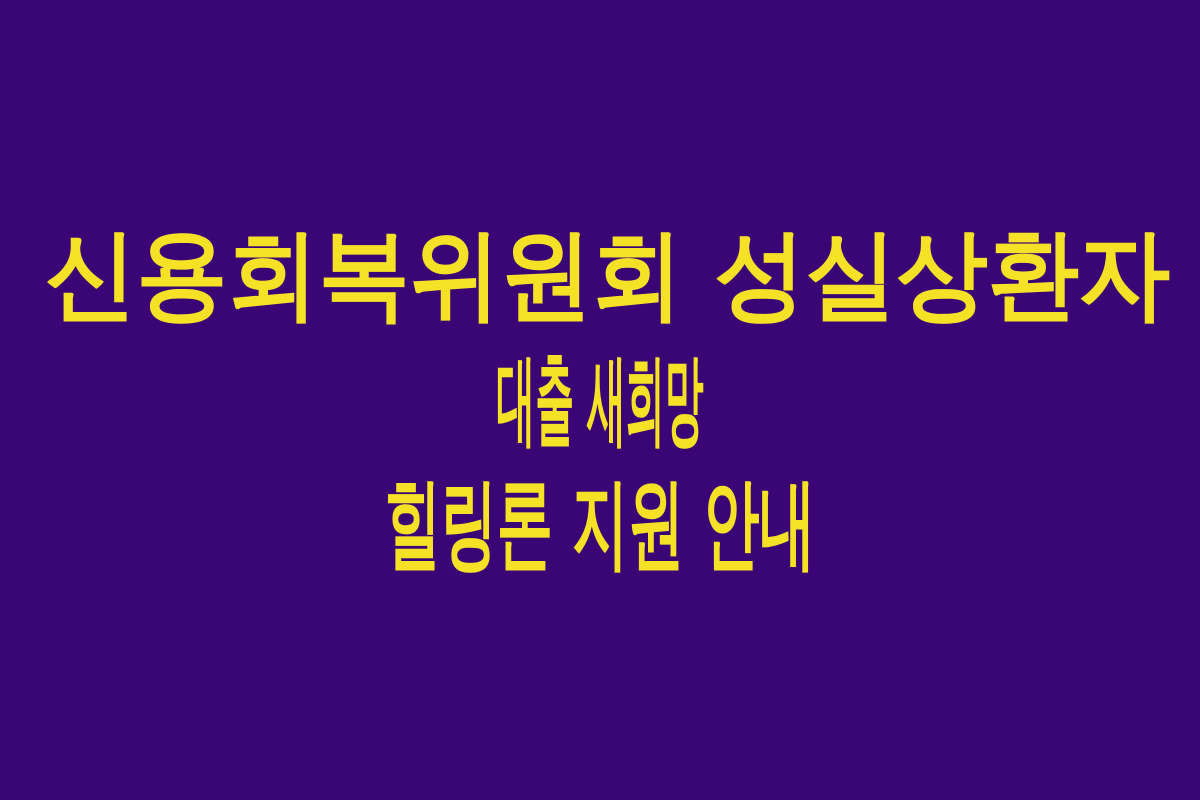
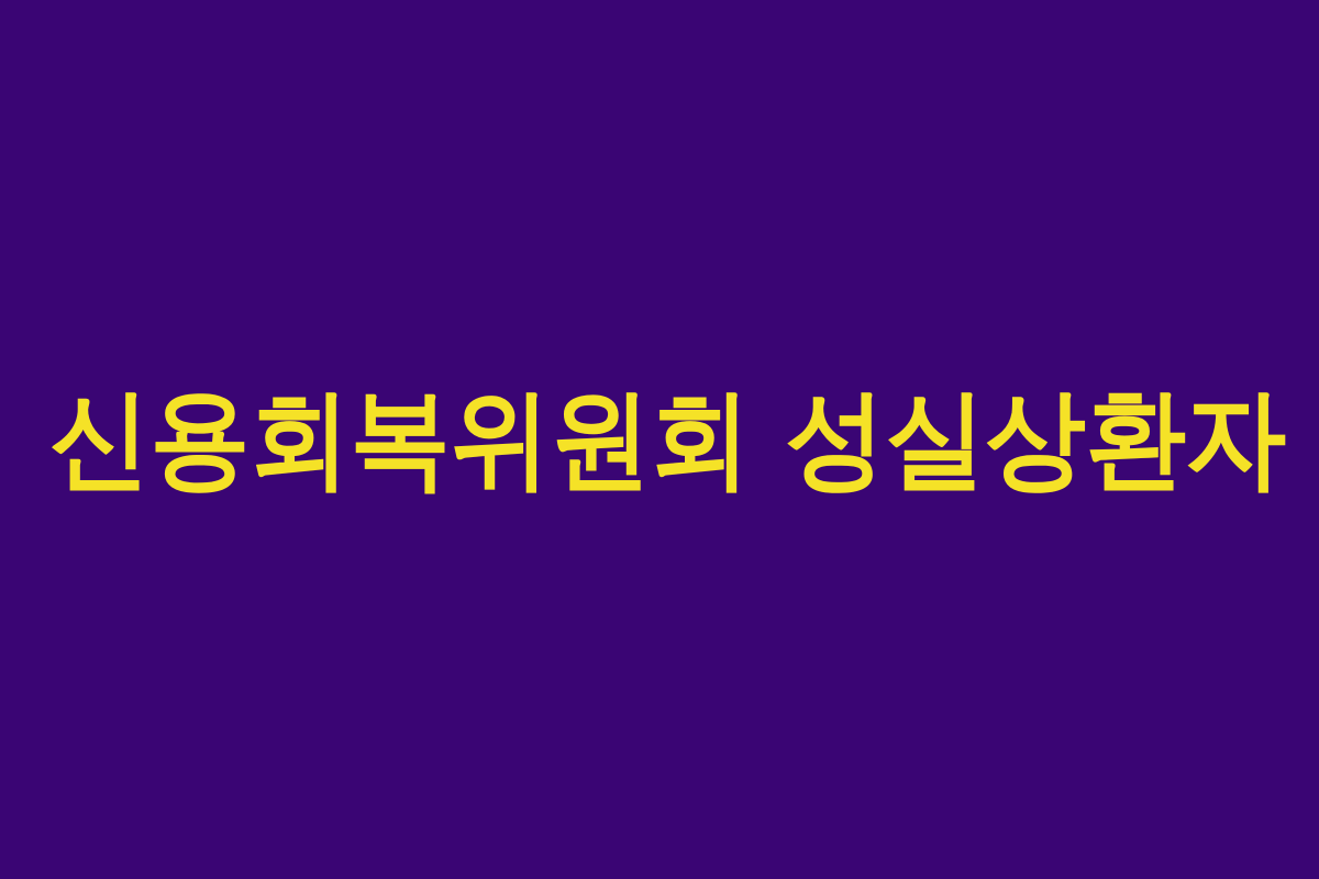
  신용회복위원회 성실상환자
- 대출 새희망
- 힐링론 지원 안내
